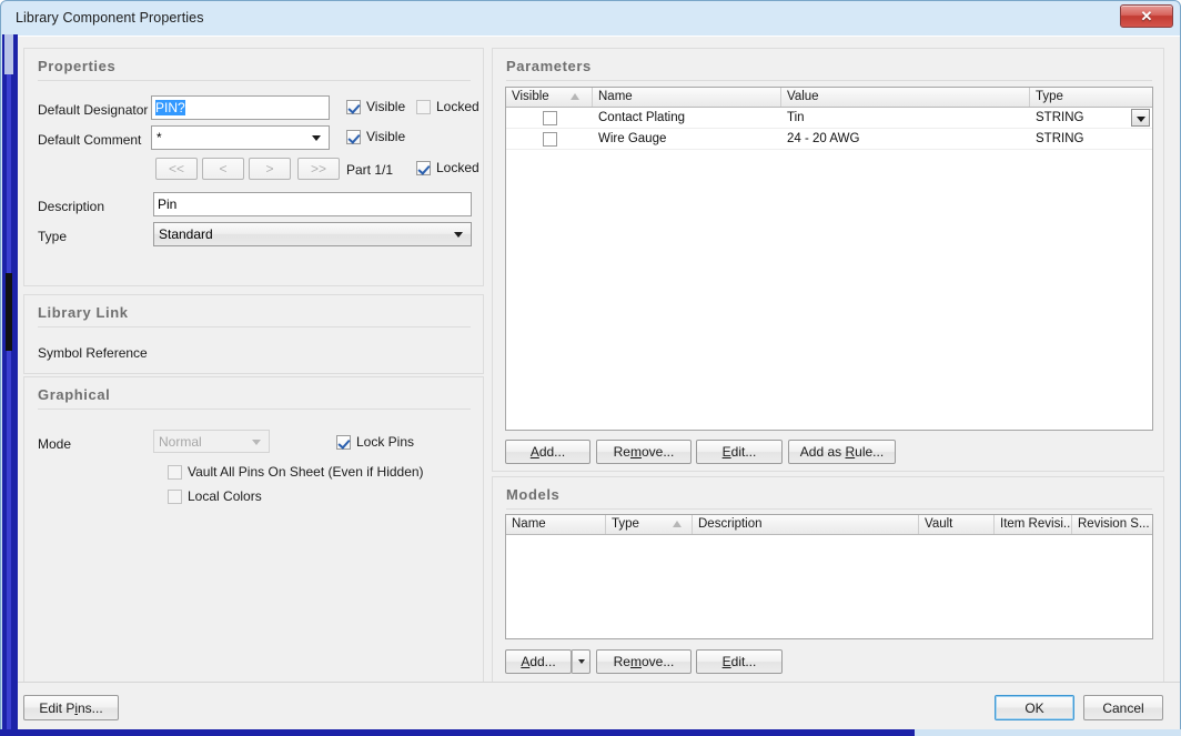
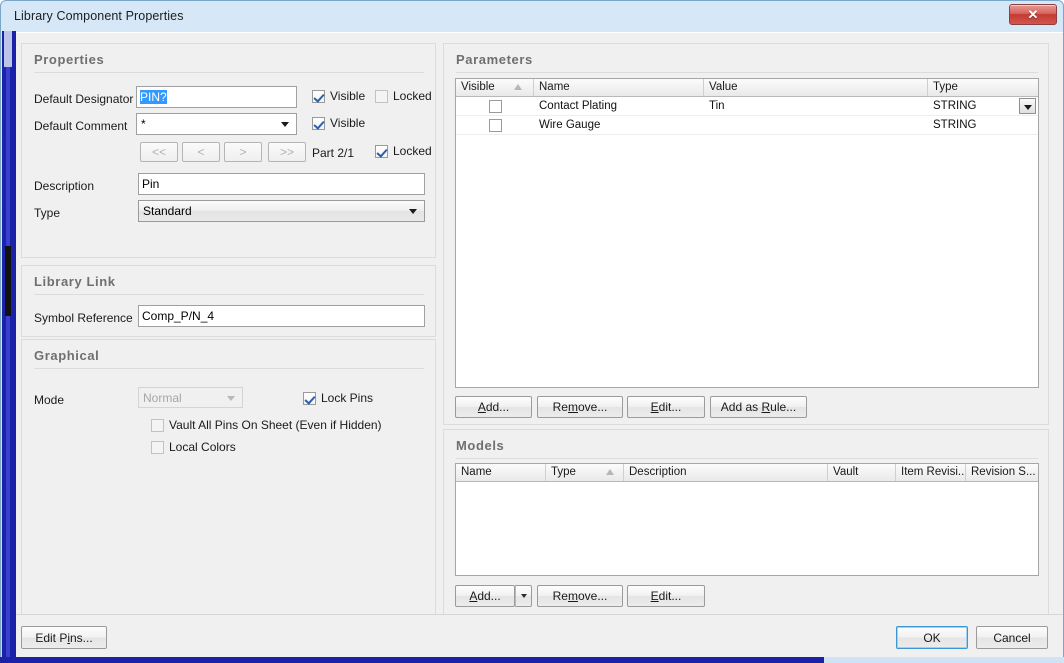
  Library Component Properties
  ✕
  Properties
  Default Designator
  PIN?
  Visible
  Locked
  Default Comment
  *
  Visible
  <<
  <
  >
  >>
- Part 1/1
+ Part 2/1
  Locked
  Description
  Pin
  Type
  Standard
  Library Link
  Symbol Reference
+ Comp_P/N_4
  Graphical
  Mode
  Normal
  Lock Pins
  Vault All Pins On Sheet (Even if Hidden)
  Local Colors
  Parameters
  Visible
  Name
  Value
  Type
  Contact Plating
  Tin
  STRING
  Wire Gauge
- 24 - 20 AWG
  STRING
  Add...
  Remove...
  Edit...
  Add as Rule...
  Models
  Name
  Type
  Description
  Vault
  Item Revisi...
  Revision S...
  Add...
  Remove...
  Edit...
  Edit Pins...
  OK
  Cancel
